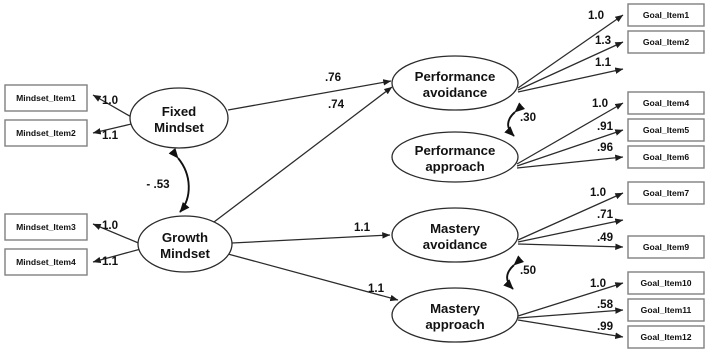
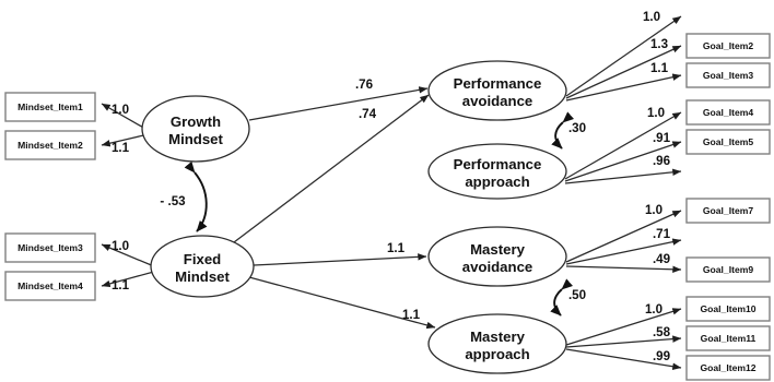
  Mindset_Item1
  Mindset_Item2
  Mindset_Item3
  Mindset_Item4
- Goal_Item1
  Goal_Item2
+ Goal_Item3
  Goal_Item4
  Goal_Item5
- Goal_Item6
  Goal_Item7
  Goal_Item9
  Goal_Item10
  Goal_Item11
  Goal_Item12
- Fixed
+ Growth
  Mindset
- Growth
+ Fixed
  Mindset
  Performance
  avoidance
  Performance
  approach
  Mastery
  avoidance
  Mastery
  approach
  1.0
  1.1
  1.0
  1.1
  1.0
  1.3
  1.1
  1.0
  .91
  .96
  1.0
  .71
  .49
  1.0
  .58
  .99
  .76
  .74
  1.1
  1.1
  - .53
  .30
  .50
